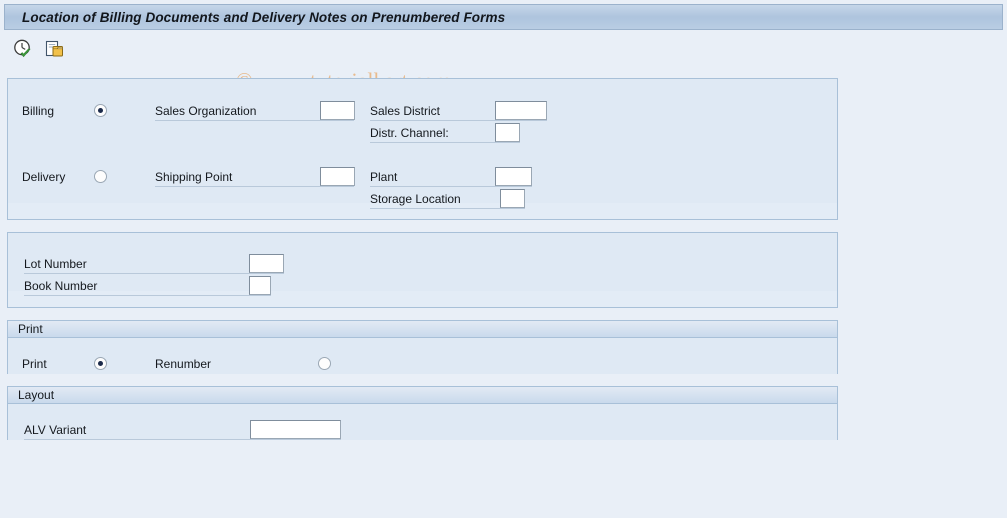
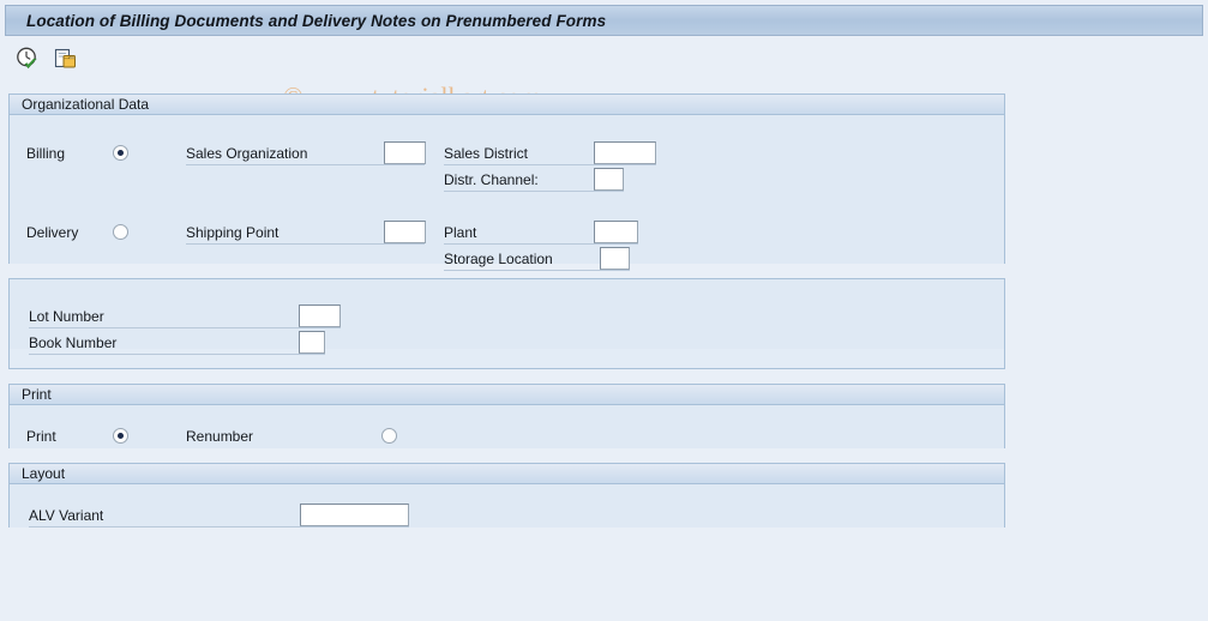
  Location of Billing Documents and Delivery Notes on Prenumbered Forms
+ Organizational Data
  Billing
  Sales Organization
  Sales District
  Distr. Channel:
  Delivery
  Shipping Point
  Plant
  Storage Location
  Lot Number
  Book Number
  Print
  Print
  Renumber
  Layout
  ALV Variant
